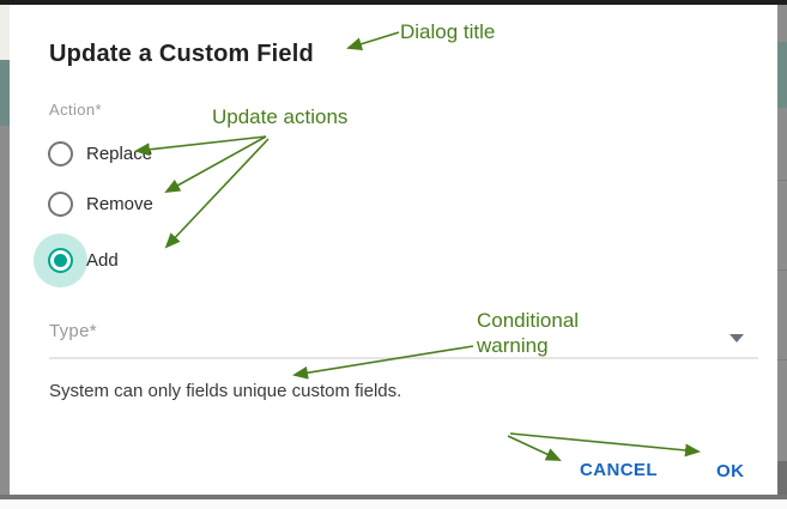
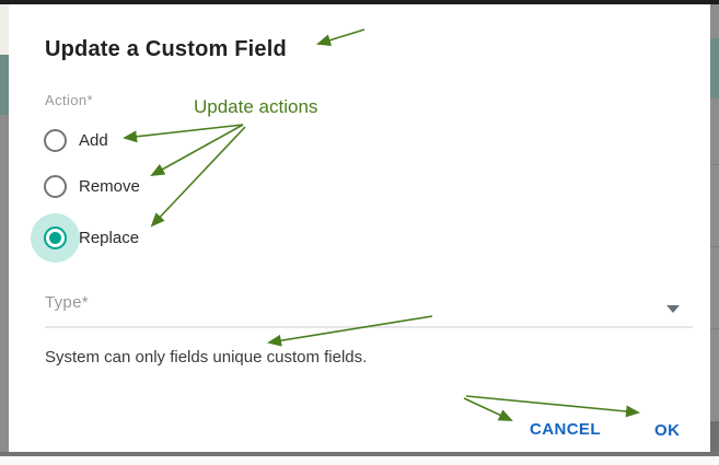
  Update a Custom Field
  Action*
- Replace
+ Add
  Remove
- Add
+ Replace
  Type*
  System can only fields unique custom fields.
  CANCEL
  OK
- Dialog title
  Update actions
- Conditional warning
